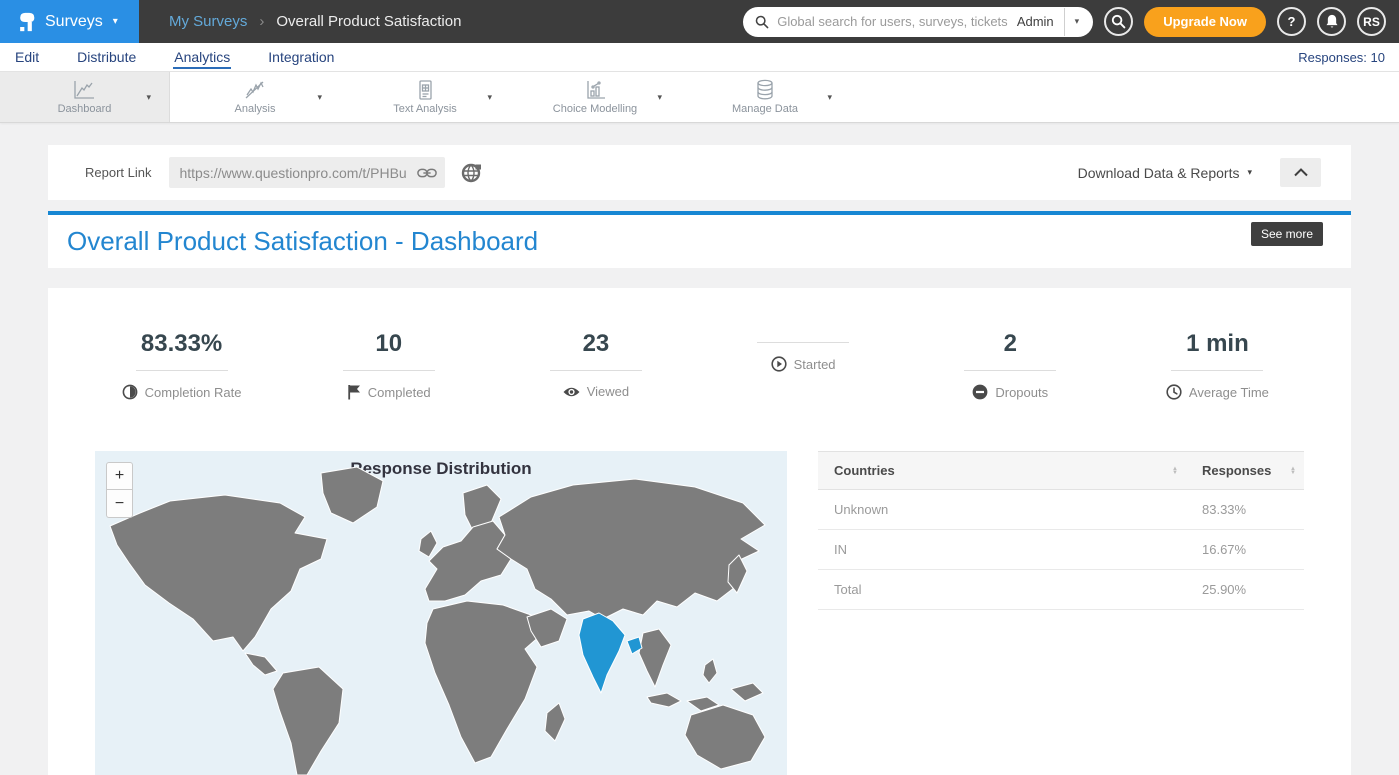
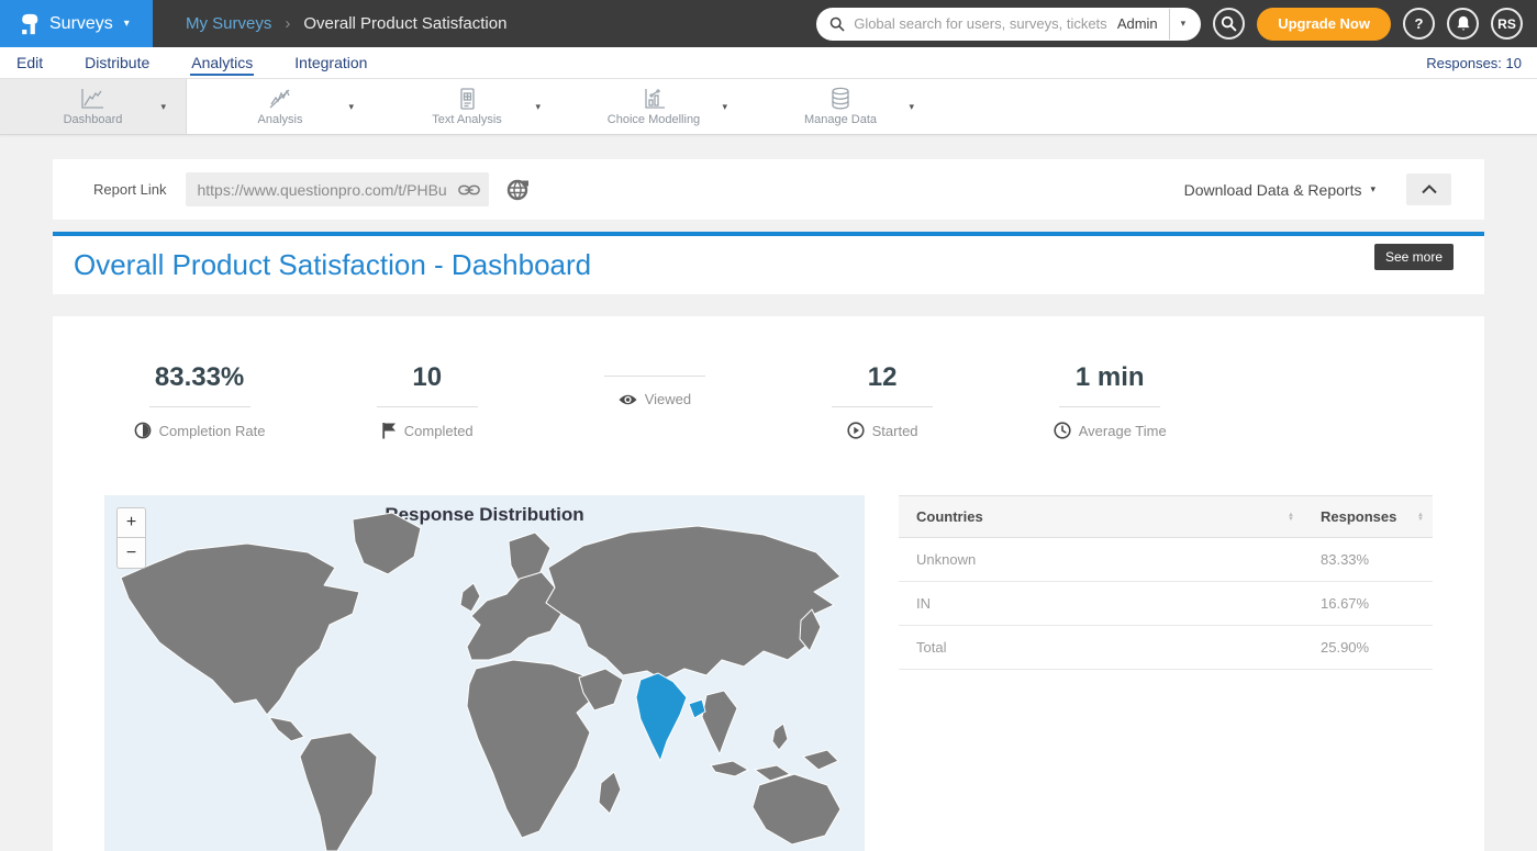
  Surveys
  ▾
  My Surveys
  ›
  Overall Product Satisfaction
  Global search for users, surveys, tickets
  Admin
  ▾
  Upgrade Now
  ?
  RS
  Edit
  Distribute
  Analytics
  Integration
  Responses: 10
  Dashboard
  ▾
  Analysis
  ▾
  Text Analysis
  ▾
  Choice Modelling
  ▾
  Manage Data
  ▾
  Report Link
  https://www.questionpro.com/t/PHBu
  Download Data & Reports
  ▾
  See more
  Overall Product Satisfaction - Dashboard
  83.33%
  Completion Rate
  10
  Completed
- 23
  Viewed
+ 12
  Started
- 2
- Dropouts
  1 min
  Average Time
  esponse Distribution
  +
  −
  Countries	Responses
  Unknown	83.33%
  IN	16.67%
  Total	25.90%
